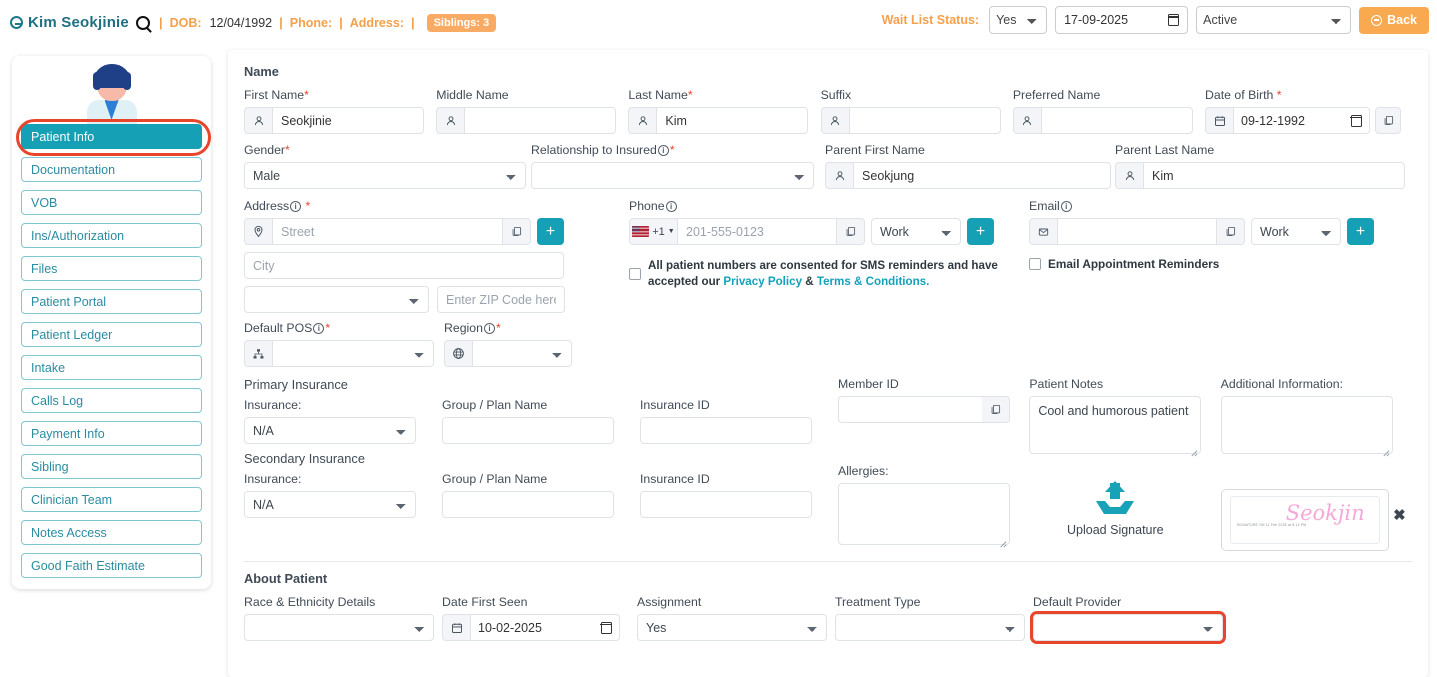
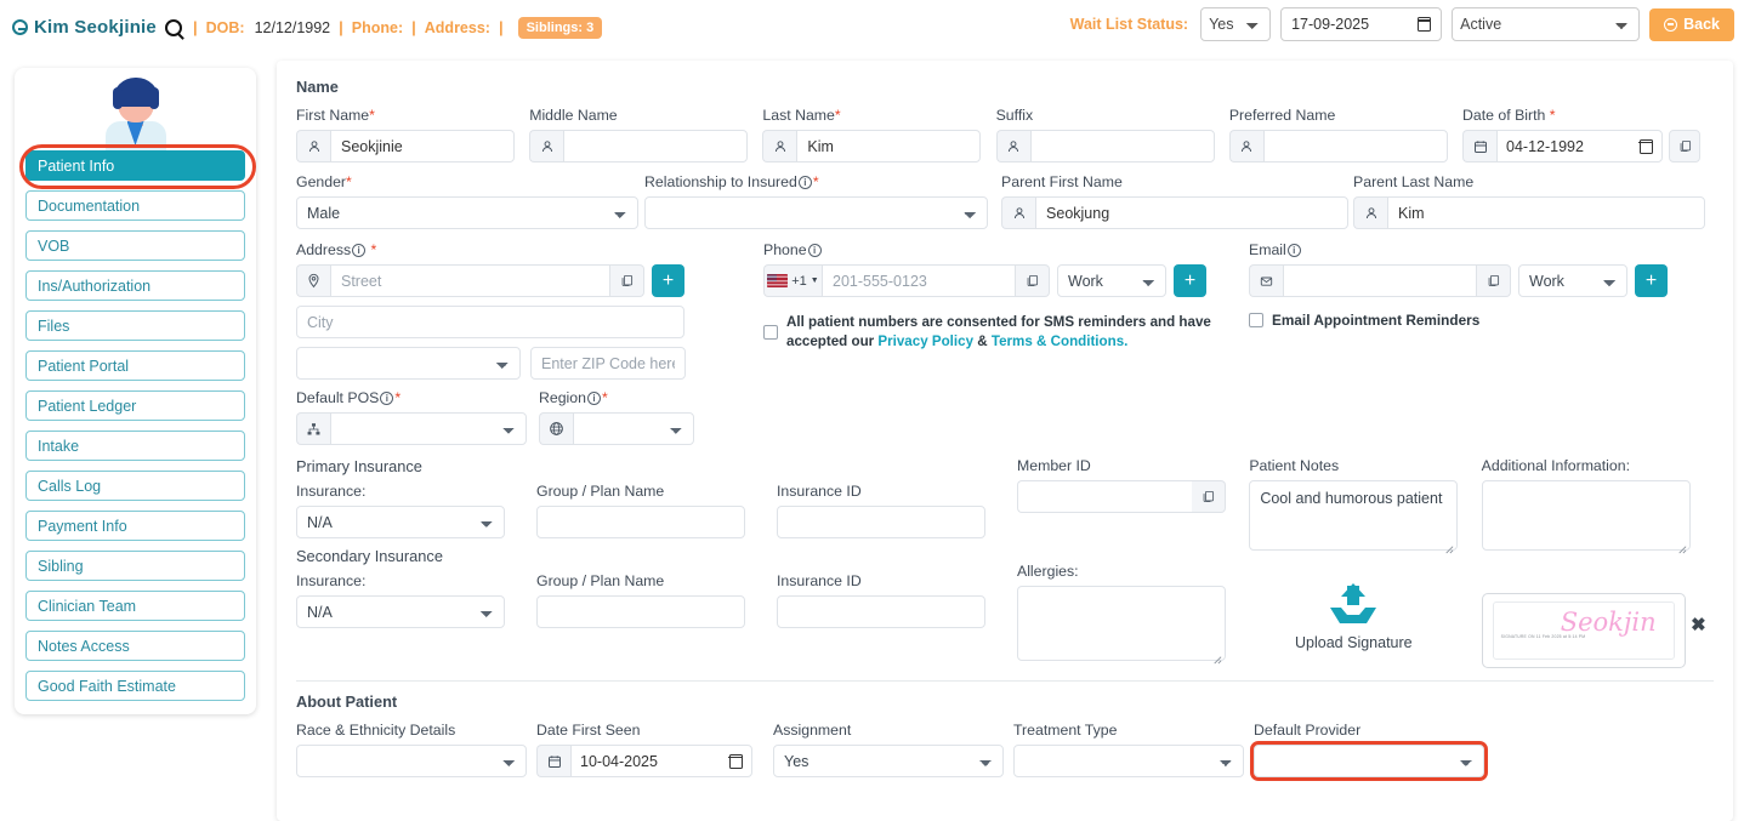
  Kim Seokjinie
  |
  DOB:
- 12/04/1992
+ 12/12/1992
  |
  Phone:
  |
  Address:
  |
  Siblings: 3
  Wait List Status:
  Yes
  17-09-2025
  Active
  Back
  Patient Info
  Documentation
  VOB
  Ins/Authorization
  Files
  Patient Portal
  Patient Ledger
  Intake
  Calls Log
  Payment Info
  Sibling
  Clinician Team
  Notes Access
  Good Faith Estimate
  Name
  First Name*
  Seokjinie
  Middle Name
  Last Name*
  Kim
  Suffix
  Preferred Name
  Date of Birth *
- 09-12-1992
+ 04-12-1992
  Gender*
  Male
  Relationship to Insured i *
  Parent First Name
  Seokjung
  Parent Last Name
  Kim
  Address i *
  Street
  +
  City
  Enter ZIP Code her
  Phone i
  +1
  201-555-0123
  Work
  +
  All patient numbers are consented for SMS reminders and have accepted our Privacy Policy & Terms & Conditions.
  Email i
  Work
  +
  Email Appointment Reminders
  Default POS i *
  Region i *
  Primary Insurance
  Insurance:
  N/A
  Group / Plan Name
  Insurance ID
  Secondary Insurance
  Insurance:
  N/A
  Group / Plan Name
  Insurance ID
  Member ID
  Allergies:
  Patient Notes
  Cool and humorous patient
  Upload Signature
  Additional Information:
  Seokjin
  ✖
  About Patient
  Race & Ethnicity Details
  Date First Seen
- 10-02-2025
+ 10-04-2025
  Assignment
  Yes
  Treatment Type
  Default Provider
